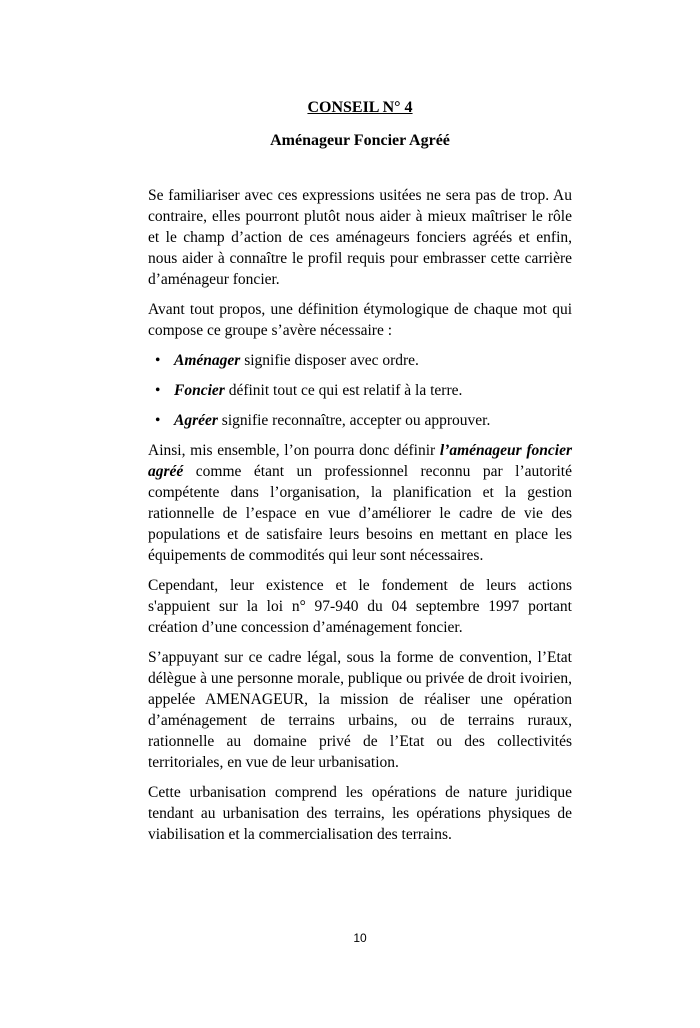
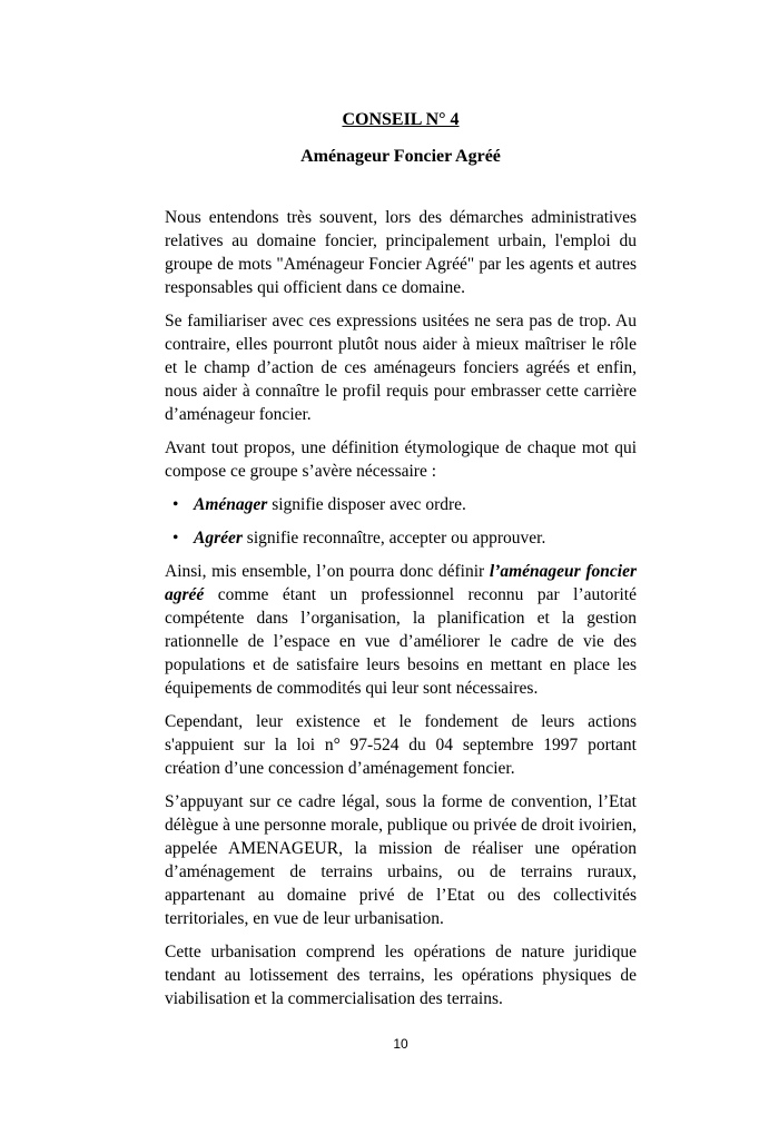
  CONSEIL N° 4
  Aménageur Foncier Agréé
+ Nous entendons très souvent, lors des démarches administratives relatives au domaine foncier, principalement urbain, l'emploi du groupe de mots "Aménageur Foncier Agréé" par les agents et autres responsables qui officient dans ce domaine.
  Se familiariser avec ces expressions usitées ne sera pas de trop. Au contraire, elles pourront plutôt nous aider à mieux maîtriser le rôle et le champ d’action de ces aménageurs fonciers agréés et enfin, nous aider à connaître le profil requis pour embrasser cette carrière d’aménageur foncier.
  Avant tout propos, une définition étymologique de chaque mot qui compose ce groupe s’avère nécessaire :
  Aménager signifie disposer avec ordre.
- Foncier définit tout ce qui est relatif à la terre.
  Agréer signifie reconnaître, accepter ou approuver.
  Ainsi, mis ensemble, l’on pourra donc définir l’aménageur foncier agréé comme étant un professionnel reconnu par l’autorité compétente dans l’organisation, la planification et la gestion rationnelle de l’espace en vue d’améliorer le cadre de vie des populations et de satisfaire leurs besoins en mettant en place les équipements de commodités qui leur sont nécessaires.
- Cependant, leur existence et le fondement de leurs actions s'appuient sur la loi n° 97-940 du 04 septembre 1997 portant création d’une concession d’aménagement foncier.
+ Cependant, leur existence et le fondement de leurs actions s'appuient sur la loi n° 97-524 du 04 septembre 1997 portant création d’une concession d’aménagement foncier.
- S’appuyant sur ce cadre légal, sous la forme de convention, l’Etat délègue à une personne morale, publique ou privée de droit ivoirien, appelée AMENAGEUR, la mission de réaliser une opération d’aménagement de terrains urbains, ou de terrains ruraux, rationnelle au domaine privé de l’Etat ou des collectivités territoriales, en vue de leur urbanisation.
+ S’appuyant sur ce cadre légal, sous la forme de convention, l’Etat délègue à une personne morale, publique ou privée de droit ivoirien, appelée AMENAGEUR, la mission de réaliser une opération d’aménagement de terrains urbains, ou de terrains ruraux, appartenant au domaine privé de l’Etat ou des collectivités territoriales, en vue de leur urbanisation.
- Cette urbanisation comprend les opérations de nature juridique tendant au urbanisation des terrains, les opérations physiques de viabilisation et la commercialisation des terrains.
+ Cette urbanisation comprend les opérations de nature juridique tendant au lotissement des terrains, les opérations physiques de viabilisation et la commercialisation des terrains.
  10
